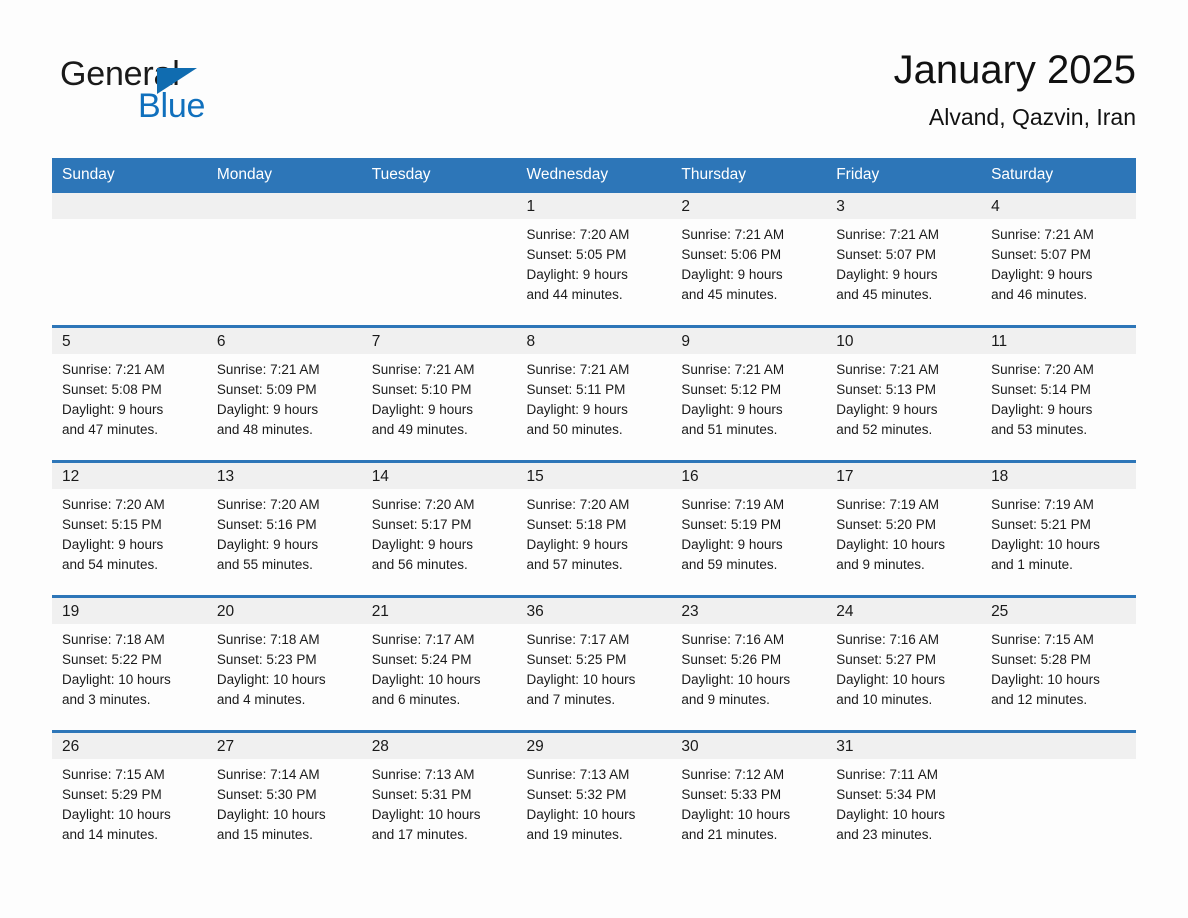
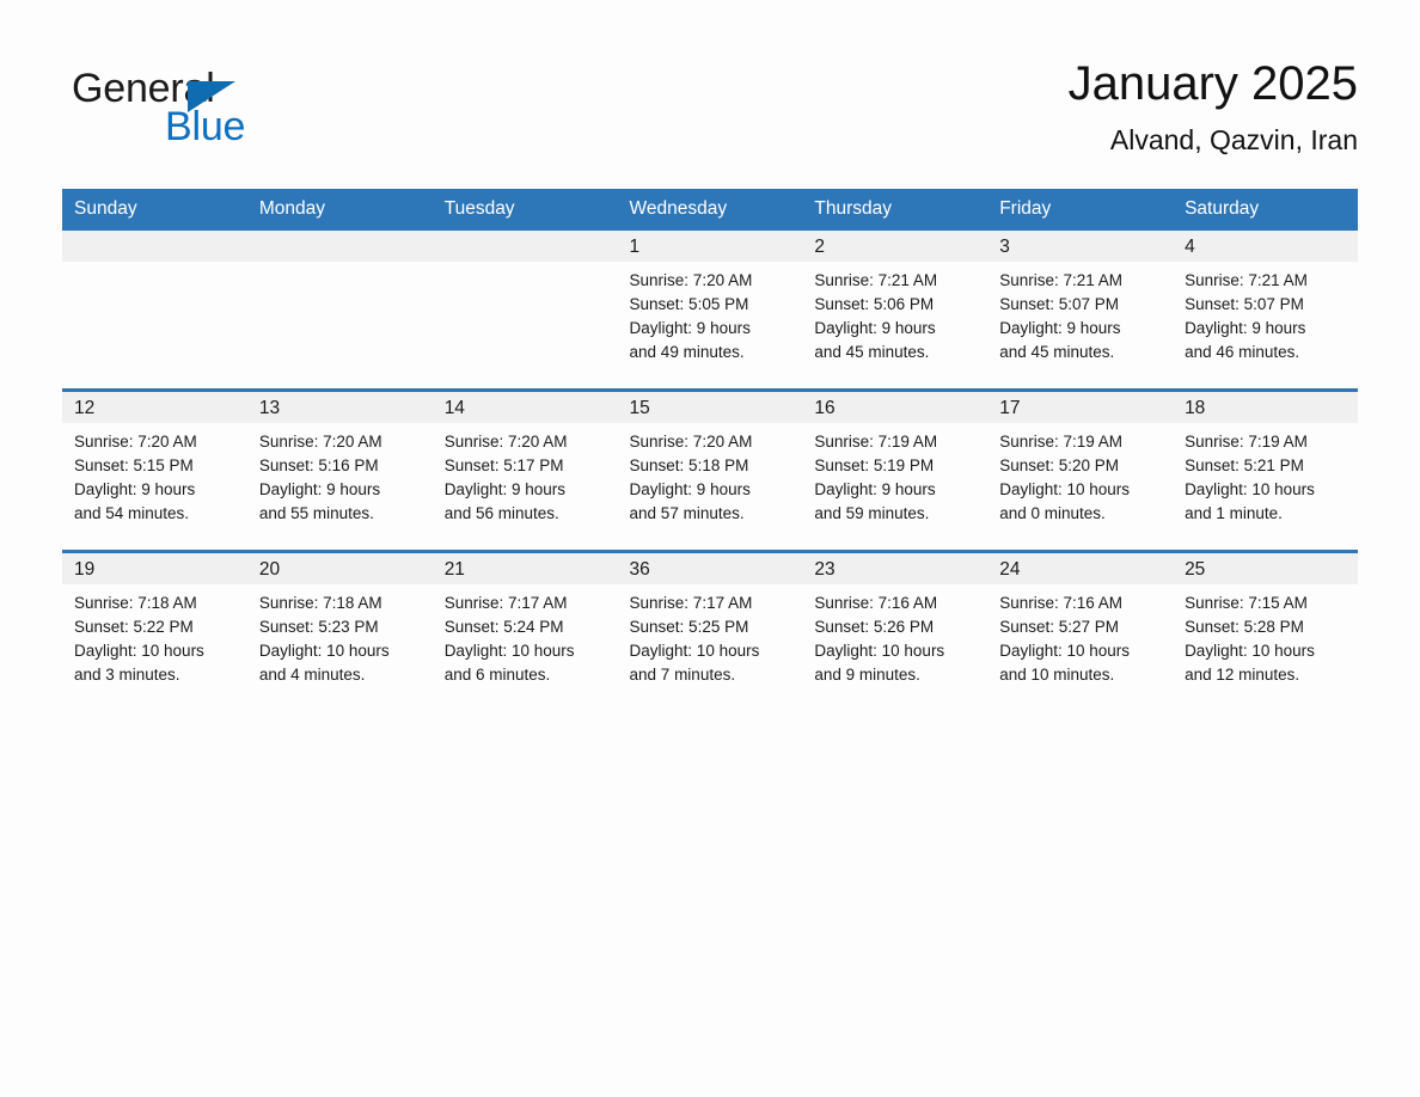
  General
  Blue
  January 2025
  Alvand, Qazvin, Iran
  Sunday	Monday	Tuesday	Wednesday	Thursday	Friday	Saturday
- 			1Sunrise: 7:20 AMSunset: 5:05 PMDaylight: 9 hoursand 44 minutes.	2Sunrise: 7:21 AMSunset: 5:06 PMDaylight: 9 hoursand 45 minutes.	3Sunrise: 7:21 AMSunset: 5:07 PMDaylight: 9 hoursand 45 minutes.	4Sunrise: 7:21 AMSunset: 5:07 PMDaylight: 9 hoursand 46 minutes.
+ 			1Sunrise: 7:20 AMSunset: 5:05 PMDaylight: 9 hoursand 49 minutes.	2Sunrise: 7:21 AMSunset: 5:06 PMDaylight: 9 hoursand 45 minutes.	3Sunrise: 7:21 AMSunset: 5:07 PMDaylight: 9 hoursand 45 minutes.	4Sunrise: 7:21 AMSunset: 5:07 PMDaylight: 9 hoursand 46 minutes.
- 5Sunrise: 7:21 AMSunset: 5:08 PMDaylight: 9 hoursand 47 minutes.	6Sunrise: 7:21 AMSunset: 5:09 PMDaylight: 9 hoursand 48 minutes.	7Sunrise: 7:21 AMSunset: 5:10 PMDaylight: 9 hoursand 49 minutes.	8Sunrise: 7:21 AMSunset: 5:11 PMDaylight: 9 hoursand 50 minutes.	9Sunrise: 7:21 AMSunset: 5:12 PMDaylight: 9 hoursand 51 minutes.	10Sunrise: 7:21 AMSunset: 5:13 PMDaylight: 9 hoursand 52 minutes.	11Sunrise: 7:20 AMSunset: 5:14 PMDaylight: 9 hoursand 53 minutes.
- 12Sunrise: 7:20 AMSunset: 5:15 PMDaylight: 9 hoursand 54 minutes.	13Sunrise: 7:20 AMSunset: 5:16 PMDaylight: 9 hoursand 55 minutes.	14Sunrise: 7:20 AMSunset: 5:17 PMDaylight: 9 hoursand 56 minutes.	15Sunrise: 7:20 AMSunset: 5:18 PMDaylight: 9 hoursand 57 minutes.	16Sunrise: 7:19 AMSunset: 5:19 PMDaylight: 9 hoursand 59 minutes.	17Sunrise: 7:19 AMSunset: 5:20 PMDaylight: 10 hoursand 9 minutes.	18Sunrise: 7:19 AMSunset: 5:21 PMDaylight: 10 hoursand 1 minute.
+ 12Sunrise: 7:20 AMSunset: 5:15 PMDaylight: 9 hoursand 54 minutes.	13Sunrise: 7:20 AMSunset: 5:16 PMDaylight: 9 hoursand 55 minutes.	14Sunrise: 7:20 AMSunset: 5:17 PMDaylight: 9 hoursand 56 minutes.	15Sunrise: 7:20 AMSunset: 5:18 PMDaylight: 9 hoursand 57 minutes.	16Sunrise: 7:19 AMSunset: 5:19 PMDaylight: 9 hoursand 59 minutes.	17Sunrise: 7:19 AMSunset: 5:20 PMDaylight: 10 hoursand 0 minutes.	18Sunrise: 7:19 AMSunset: 5:21 PMDaylight: 10 hoursand 1 minute.
  19Sunrise: 7:18 AMSunset: 5:22 PMDaylight: 10 hoursand 3 minutes.	20Sunrise: 7:18 AMSunset: 5:23 PMDaylight: 10 hoursand 4 minutes.	21Sunrise: 7:17 AMSunset: 5:24 PMDaylight: 10 hoursand 6 minutes.	36Sunrise: 7:17 AMSunset: 5:25 PMDaylight: 10 hoursand 7 minutes.	23Sunrise: 7:16 AMSunset: 5:26 PMDaylight: 10 hoursand 9 minutes.	24Sunrise: 7:16 AMSunset: 5:27 PMDaylight: 10 hoursand 10 minutes.	25Sunrise: 7:15 AMSunset: 5:28 PMDaylight: 10 hoursand 12 minutes.
- 26Sunrise: 7:15 AMSunset: 5:29 PMDaylight: 10 hoursand 14 minutes.	27Sunrise: 7:14 AMSunset: 5:30 PMDaylight: 10 hoursand 15 minutes.	28Sunrise: 7:13 AMSunset: 5:31 PMDaylight: 10 hoursand 17 minutes.	29Sunrise: 7:13 AMSunset: 5:32 PMDaylight: 10 hoursand 19 minutes.	30Sunrise: 7:12 AMSunset: 5:33 PMDaylight: 10 hoursand 21 minutes.	31Sunrise: 7:11 AMSunset: 5:34 PMDaylight: 10 hoursand 23 minutes.
